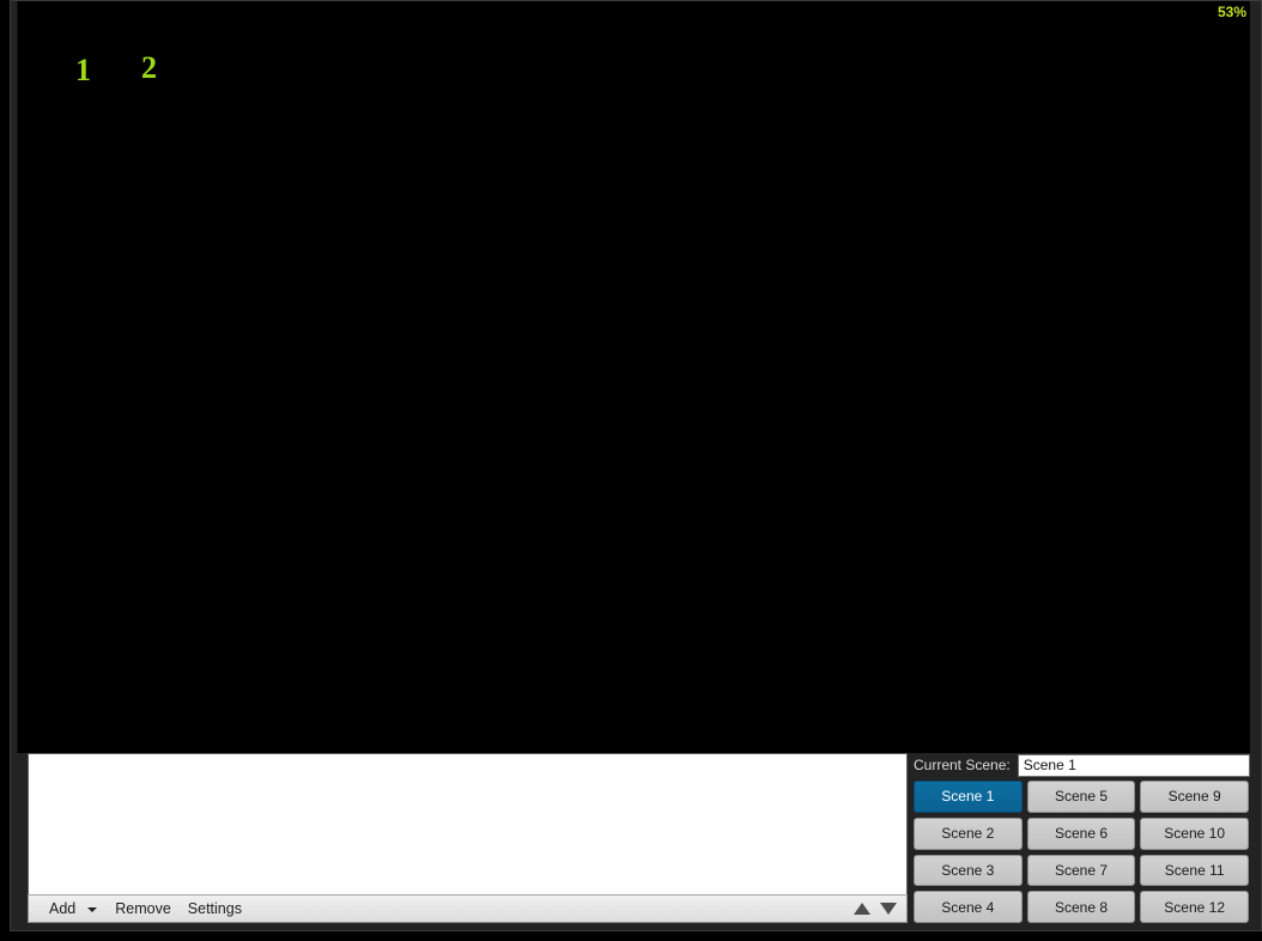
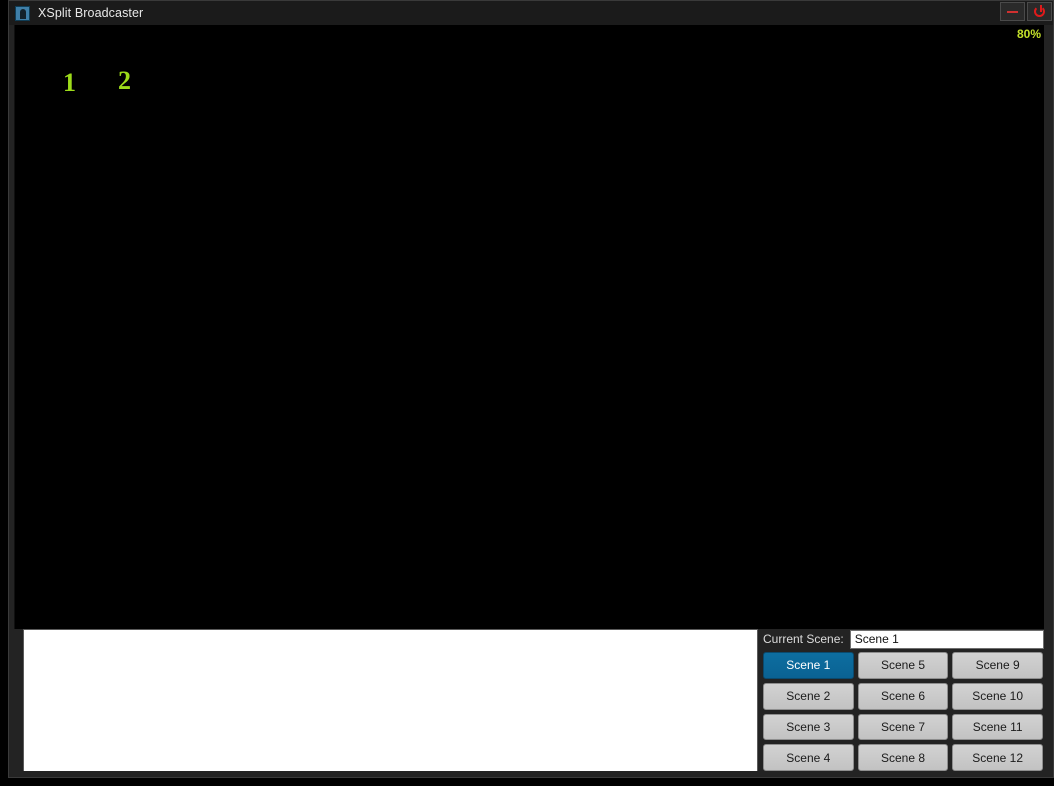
+ XSplit Broadcaster
- 53%
+ 80%
  1
  2
- Add
- Remove
- Settings
  Current Scene:
  Scene 1
  Scene 1
  Scene 5
  Scene 9
  Scene 2
  Scene 6
  Scene 10
  Scene 3
  Scene 7
  Scene 11
  Scene 4
  Scene 8
  Scene 12
